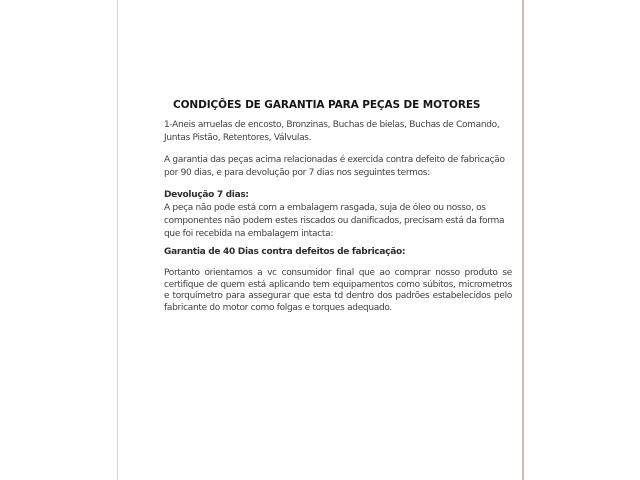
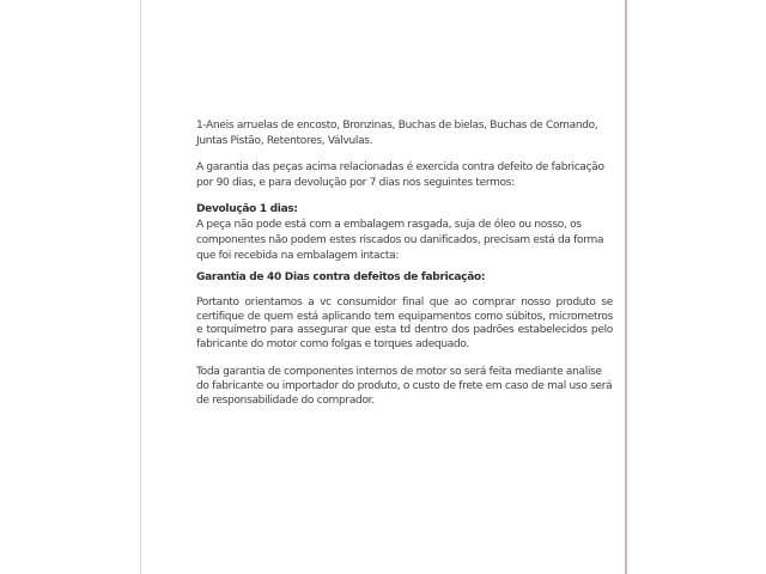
- CONDIÇÕES DE GARANTIA PARA PEÇAS DE MOTORES
  1-Aneis arruelas de encosto, Bronzinas, Buchas de bielas, Buchas de Comando, Juntas Pistão, Retentores, Válvulas.
  A garantia das peças acima relacionadas é exercida contra defeito de fabricação por 90 dias, e para devolução por 7 dias nos seguintes termos:
- Devolução 7 dias:
+ Devolução 1 dias:
  A peça não pode está com a embalagem rasgada, suja de óleo ou nosso, os componentes não podem estes riscados ou danificados, precisam está da forma que foi recebida na embalagem intacta:
  Garantia de 40 Dias contra defeitos de fabricação:
  Portanto orientamos a vc consumidor final que ao comprar nosso produto se certifique de quem está aplicando tem equipamentos como súbitos, micrometros e torquímetro para assegurar que esta td dentro dos padrões estabelecidos pelo fabricante do motor como folgas e torques adequado.
+ Toda garantia de componentes internos de motor so será feita mediante analise do fabricante ou importador do produto, o custo de frete em caso de mal uso será de responsabilidade do comprador.
